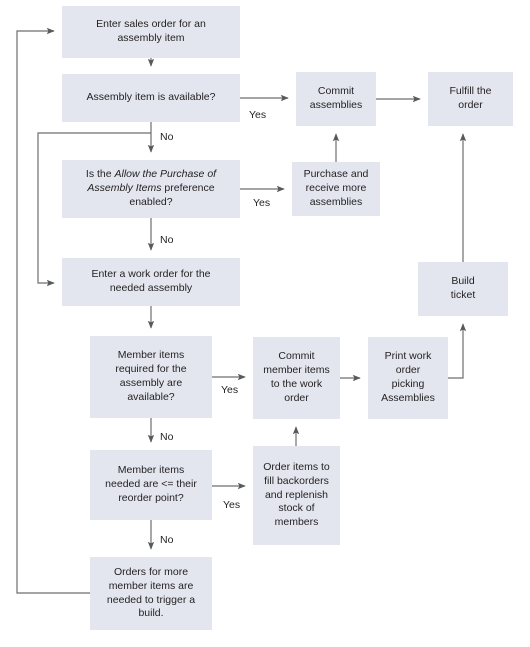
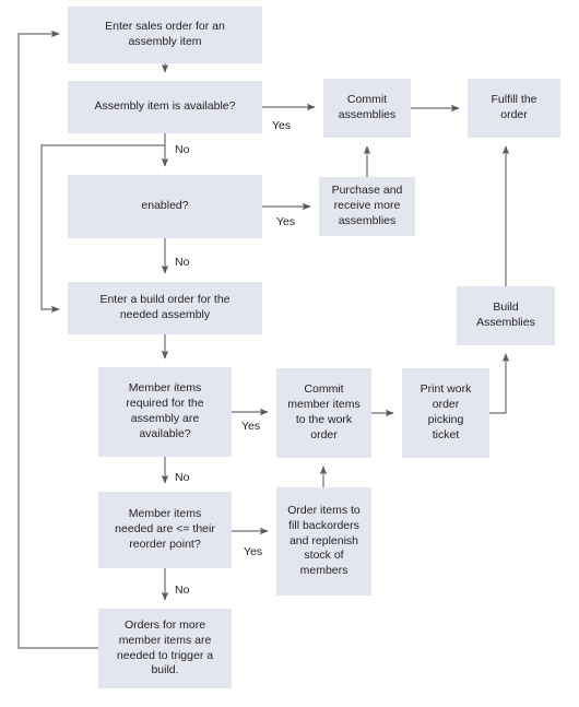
  Enter sales order for an
  assembly item
  Assembly item is available?
  Commit
  assemblies
  Fulfill the
  order
- Is the Allow the Purchase of
- Assembly Items preference
  enabled?
  Purchase and
  receive more
  assemblies
- Enter a work order for the
+ Enter a build order for the
  needed assembly
  Build
- ticket
+ Assemblies
  Member items
  required for the
  assembly are
  available?
  Commit
  member items
  to the work
  order
  Print work
  order
  picking
- Assemblies
+ ticket
  Member items
  needed are <= their
  reorder point?
  Order items to
  fill backorders
  and replenish
  stock of
  members
  Orders for more
  member items are
  needed to trigger a
  build.
  Yes
  No
  Yes
  No
  Yes
  No
  Yes
  No
